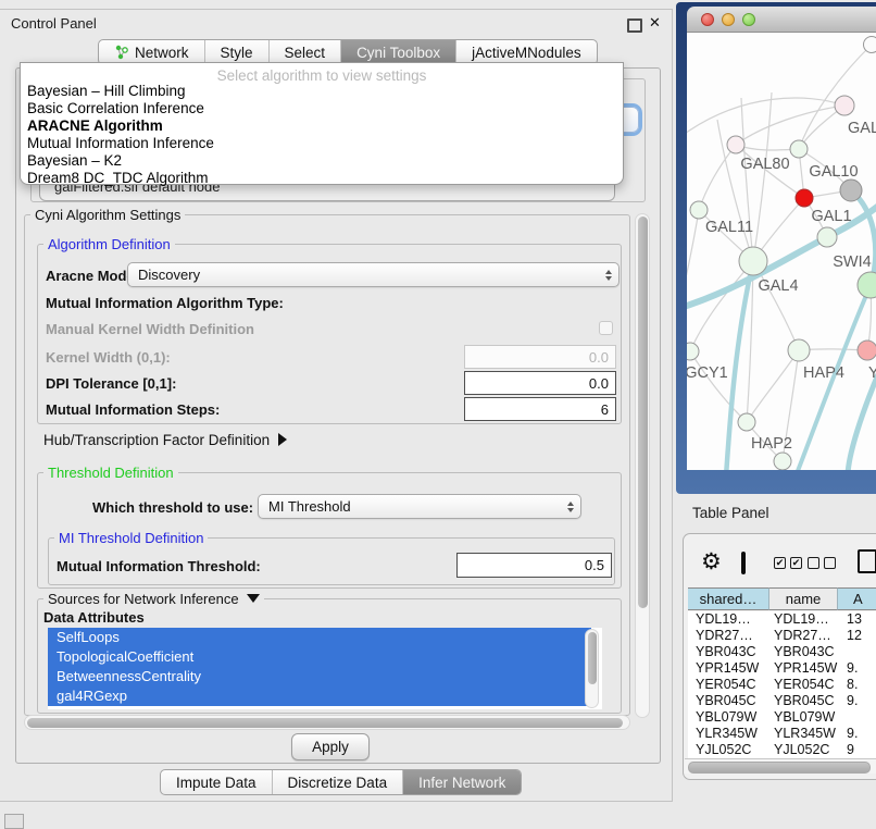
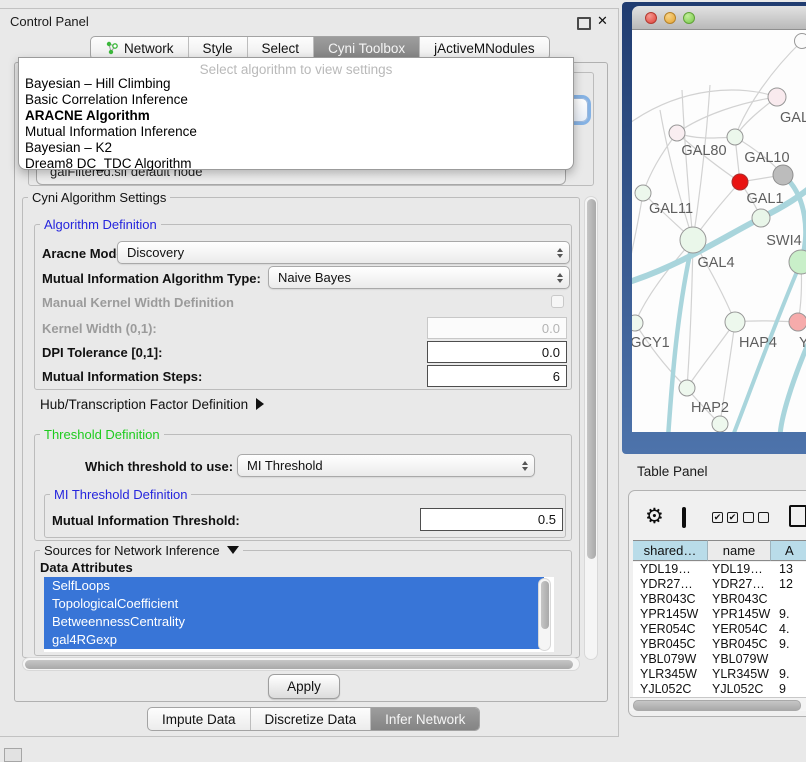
  Control Panel
  ✕
  Network
  Style
  Select
  Cyni Toolbox
  jActiveMNodules
  galFiltered.sif default node
  Select algorithm to view settings
  Bayesian – Hill Climbing
  Basic Correlation Inference
  ARACNE Algorithm
  Mutual Information Inference
  Bayesian – K2
  Dream8 DC_TDC Algorithm
  Cyni Algorithm Settings
  Algorithm Definition
  Aracne Mod
  Discovery
  Mutual Information Algorithm Type:
+ Naive Bayes
  Manual Kernel Width Definition
  Kernel Width (0,1):
  0.0
  DPI Tolerance [0,1]:
  0.0
  Mutual Information Steps:
  6
  Hub/Transcription Factor Definition
  Threshold Definition
  Which threshold to use:
  MI Threshold
  MI Threshold Definition
  Mutual Information Threshold:
  0.5
  Sources for Network Inference
  Data Attributes
  SelfLoops
  TopologicalCoefficient
  BetweennessCentrality
  gal4RGexp
  Apply
  Impute Data
  Discretize Data
  Infer Network
  GAL
  GAL80
  GAL10
  GAL1
  GAL11
  SWI4
  GAL4
  GCY1
  HAP4
  Y
  HAP2
  Table Panel
  ⚙
  ✔
  ✔
  shared…
  name
  A
  YDL19…
  YDL19…
  13
  YDR27…
  YDR27…
  12
  YBR043C
  YBR043C
  YPR145W
  YPR145W
  9.
  YER054C
  YER054C
- 8.
+ 4.
  YBR045C
  YBR045C
  9.
  YBL079W
  YBL079W
  YLR345W
  YLR345W
  9.
  YJL052C
  YJL052C
  9
